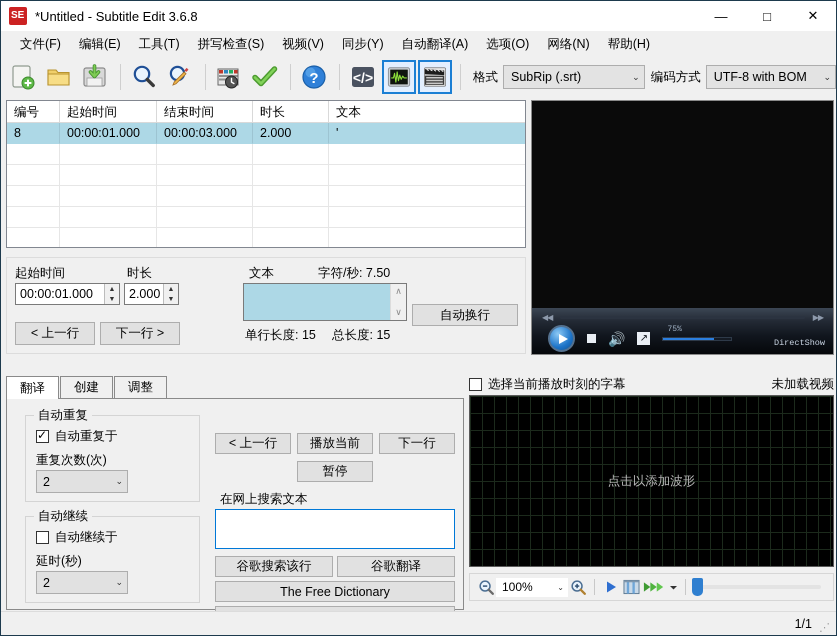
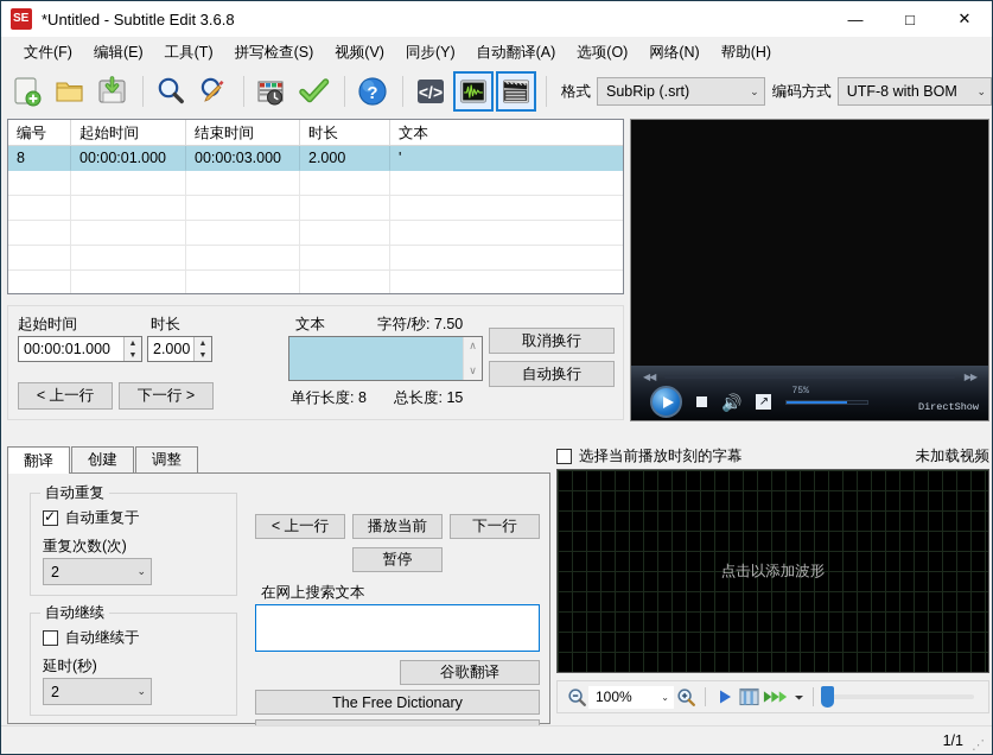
  *Untitled - Subtitle Edit 3.6.8
  —
  □
  ✕
  文件(F)
  编辑(E)
  工具(T)
  拼写检查(S)
  视频(V)
  同步(Y)
  自动翻译(A)
  选项(O)
  网络(N)
  帮助(H)
  ?
  </>
  格式
  SubRip (.srt)
  ⌄
  编码方式
  UTF-8 with BOM
  ⌄
  编号
  起始时间
  结束时间
  时长
  文本
  8
  00:00:01.000
  00:00:03.000
  2.000
  '
  起始时间
  00:00:01.000
  时长
  2.000
  < 上一行
  下一行 >
  文本
  字符/秒: 7.50
  ∧
  ∨
- 单行长度: 15
+ 单行长度: 8
  总长度: 15
+ 取消换行
  自动换行
  ◀◀
  ▶▶
  🔊
  ↗
  75%
  DirectShow
  翻译
  创建
  调整
  自动重复
  自动重复于
  重复次数(次)
  2
  ⌄
  自动继续
  自动继续于
  延时(秒)
  2
  ⌄
  < 上一行
  播放当前
  下一行
  暂停
  在网上搜索文本
- 谷歌搜索该行
  谷歌翻译
  The Free Dictionary
  选择当前播放时刻的字幕
  未加载视频
  点击以添加波形
  100%
  ⌄
  1/1
